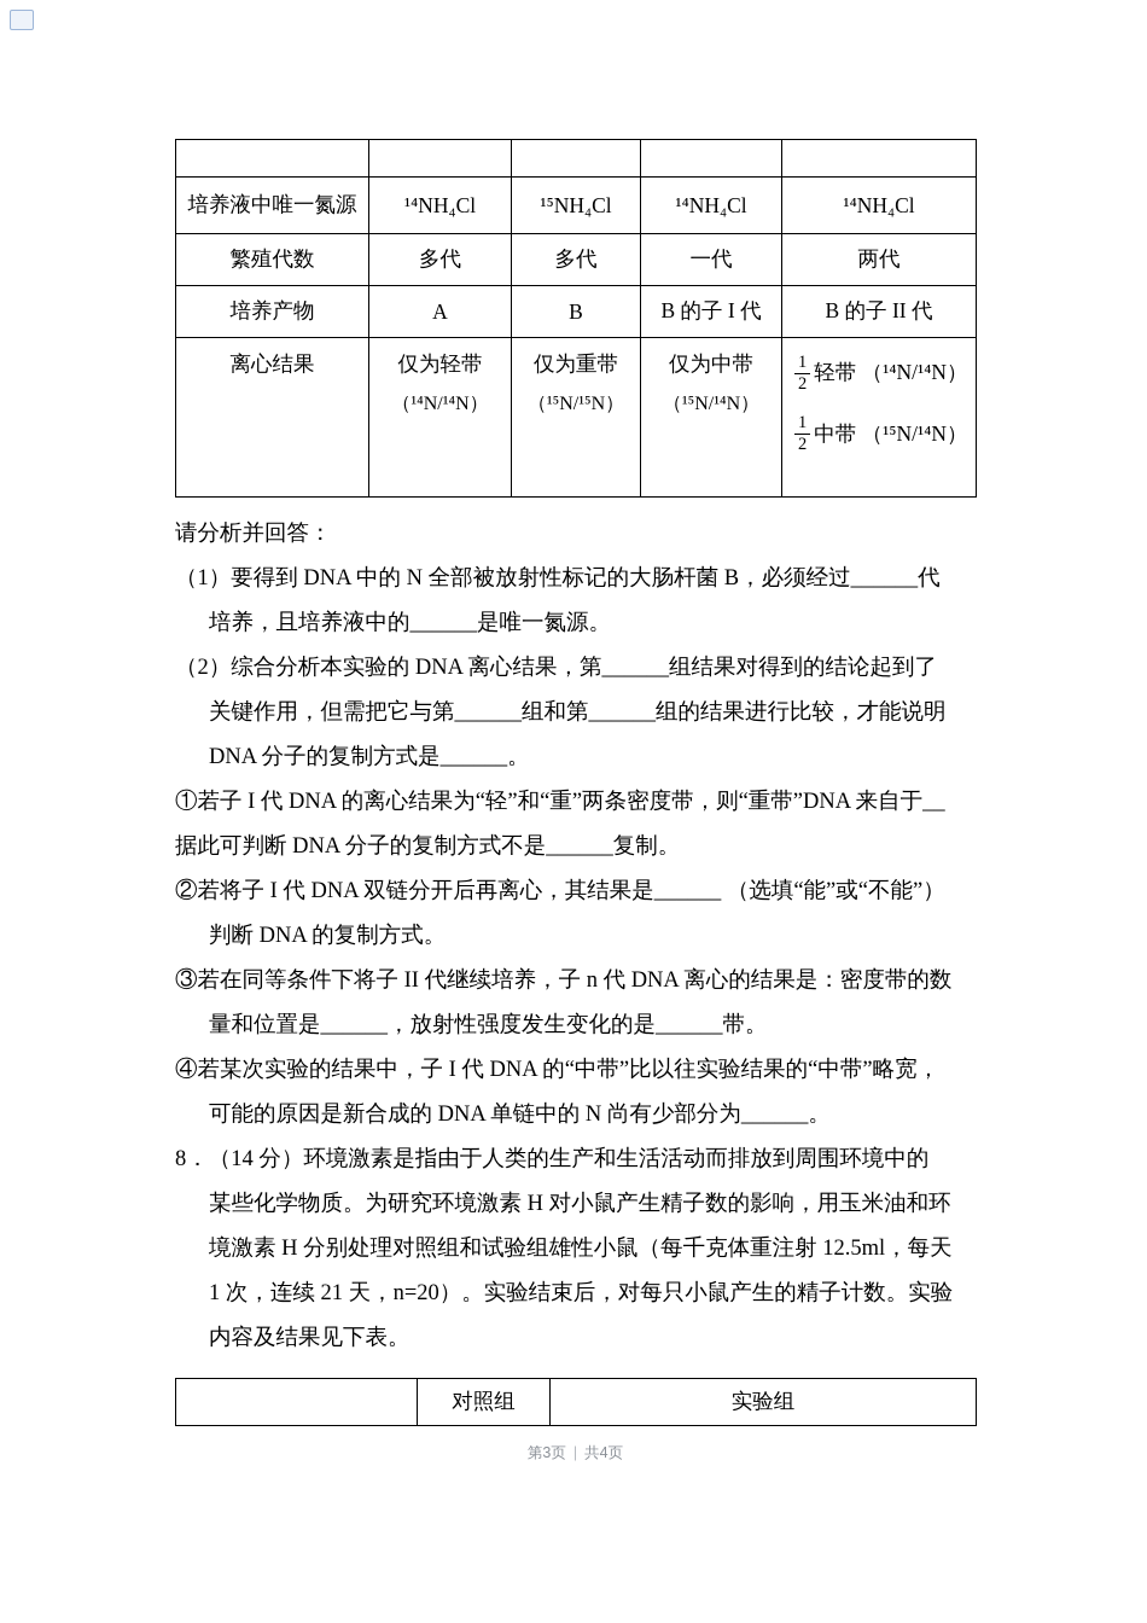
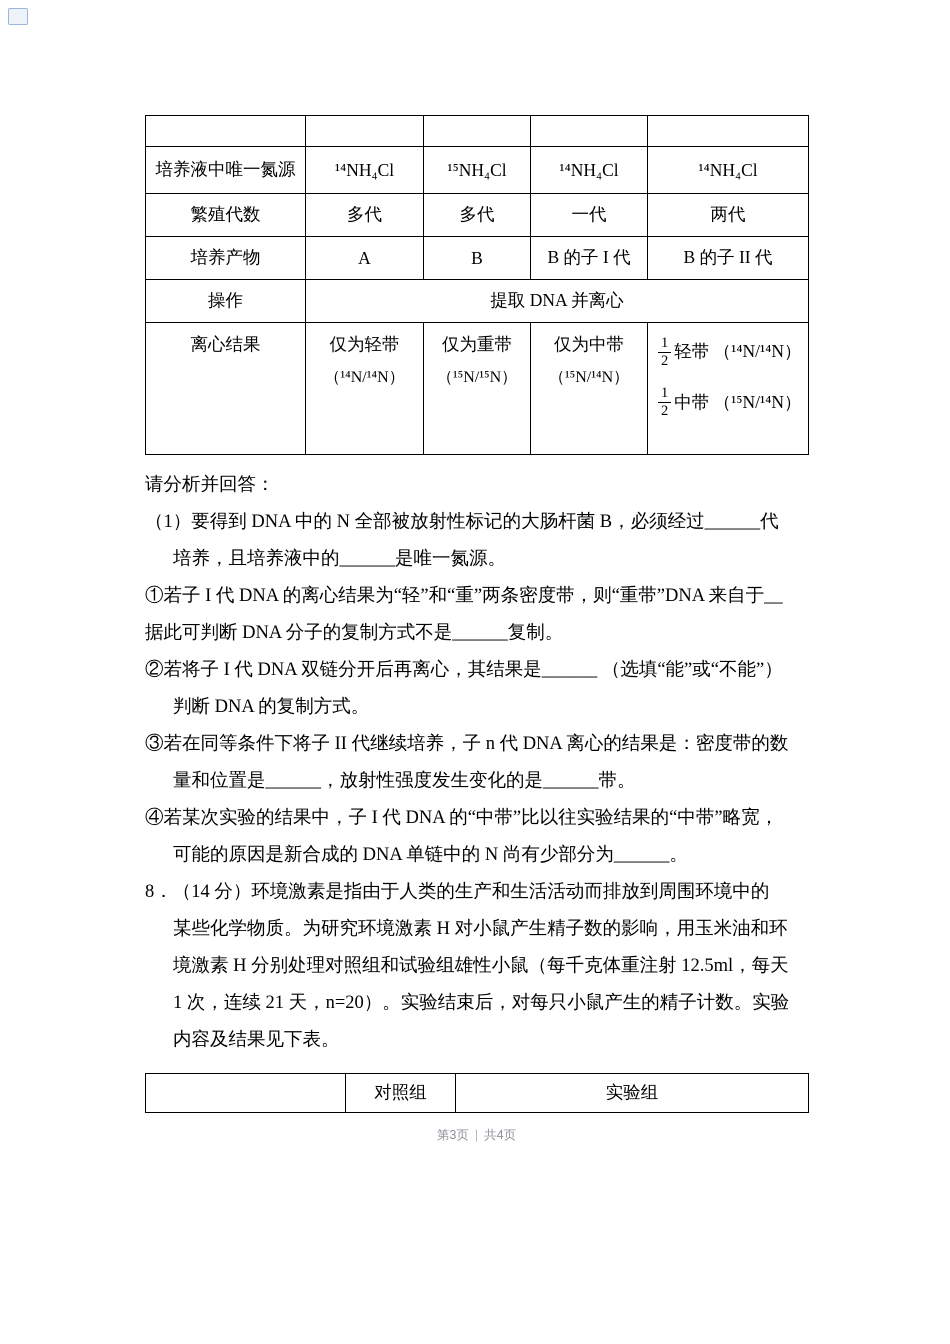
  培养液中唯一氮源	¹⁴NH₄Cl	¹⁵NH₄Cl	¹⁴NH₄Cl	¹⁴NH₄Cl
  繁殖代数	多代	多代	一代	两代
  培养产物	A	B	B 的子 I 代	B 的子 II 代
+ 操作	提取 DNA 并离心
  离心结果	仅为轻带 （¹⁴N/¹⁴N）	仅为重带 （¹⁵N/¹⁵N）	仅为中带 （¹⁵N/¹⁴N）	1 2 轻带 （¹⁴N/¹⁴N） 1 2 中带 （¹⁵N/¹⁴N）
  请分析并回答：
  （1）要得到 DNA 中的 N 全部被放射性标记的大肠杆菌 B，必须经过______代
  培养，且培养液中的______是唯一氮源。
- （2）综合分析本实验的 DNA 离心结果，第______组结果对得到的结论起到了
- 关键作用，但需把它与第______组和第______组的结果进行比较，才能说明
- DNA 分子的复制方式是______。
  ①若子 I 代 DNA 的离心结果为“轻”和“重”两条密度带，则“重带”DNA 来自于__
  据此可判断 DNA 分子的复制方式不是______复制。
  ②若将子 I 代 DNA 双链分开后再离心，其结果是______ （选填“能”或“不能”）
  判断 DNA 的复制方式。
  ③若在同等条件下将子 II 代继续培养，子 n 代 DNA 离心的结果是：密度带的数
  量和位置是______，放射性强度发生变化的是______带。
  ④若某次实验的结果中，子 I 代 DNA 的“中带”比以往实验结果的“中带”略宽，
  可能的原因是新合成的 DNA 单链中的 N 尚有少部分为______。
  8．（14 分）环境激素是指由于人类的生产和生活活动而排放到周围环境中的
  某些化学物质。为研究环境激素 H 对小鼠产生精子数的影响，用玉米油和环
  境激素 H 分别处理对照组和试验组雄性小鼠（每千克体重注射 12.5ml，每天
  1 次，连续 21 天，n=20）。实验结束后，对每只小鼠产生的精子计数。实验
  内容及结果见下表。
  	对照组	实验组
  第3页 | 共4页
